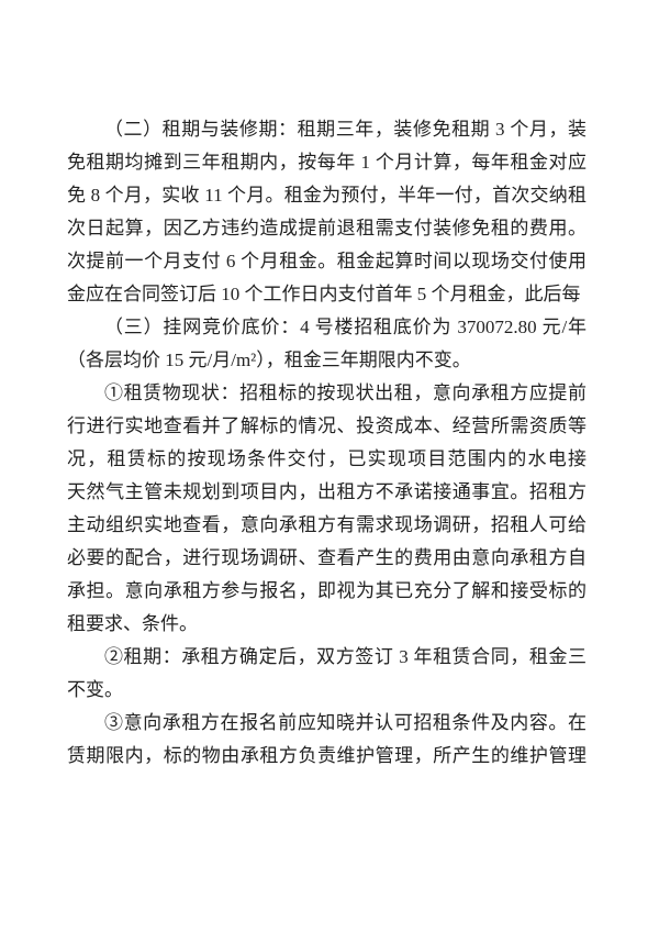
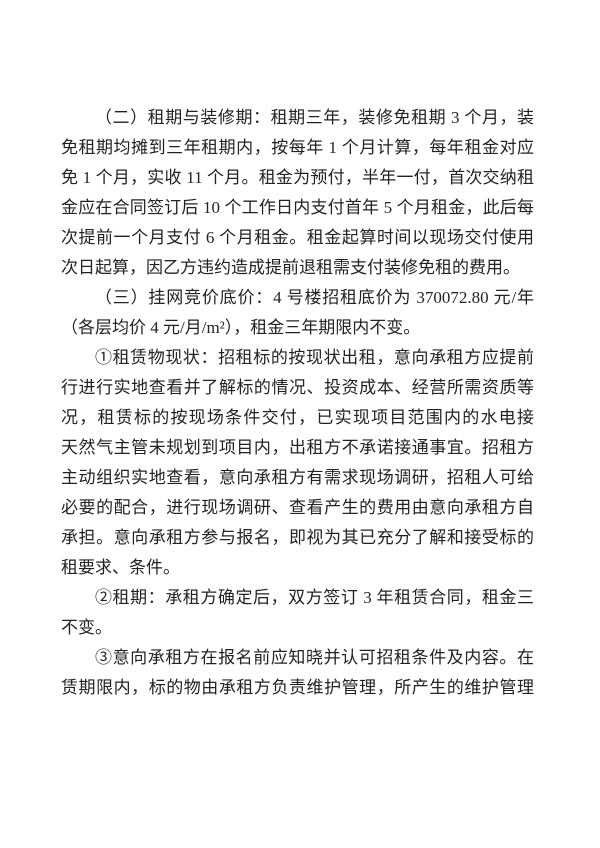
  （二）租期与装修期：租期三年，装修免租期 3 个月，装
  免租期均摊到三年租期内，按每年 1 个月计算，每年租金对应
- 免 8 个月，实收 11 个月。租金为预付，半年一付，首次交纳租
+ 免 1 个月，实收 11 个月。租金为预付，半年一付，首次交纳租
- 次日起算，因乙方违约造成提前退租需支付装修免租的费用。
+ 金应在合同签订后 10 个工作日内支付首年 5 个月租金，此后每
  次提前一个月支付 6 个月租金。租金起算时间以现场交付使用
- 金应在合同签订后 10 个工作日内支付首年 5 个月租金，此后每
+ 次日起算，因乙方违约造成提前退租需支付装修免租的费用。
  （三）挂网竞价底价：4 号楼招租底价为 370072.80 元/年
- （各层均价 15 元/月/m²），租金三年期限内不变。
+ （各层均价 4 元/月/m²），租金三年期限内不变。
  ①租赁物现状：招租标的按现状出租，意向承租方应提前
  行进行实地查看并了解标的情况、投资成本、经营所需资质等
  况，租赁标的按现场条件交付，已实现项目范围内的水电接
  天然气主管未规划到项目内，出租方不承诺接通事宜。招租方
  主动组织实地查看，意向承租方有需求现场调研，招租人可给
  必要的配合，进行现场调研、查看产生的费用由意向承租方自
  承担。意向承租方参与报名，即视为其已充分了解和接受标的
  租要求、条件。
  ②租期：承租方确定后，双方签订 3 年租赁合同，租金三
  不变。
  ③意向承租方在报名前应知晓并认可招租条件及内容。在
  赁期限内，标的物由承租方负责维护管理，所产生的维护管理
